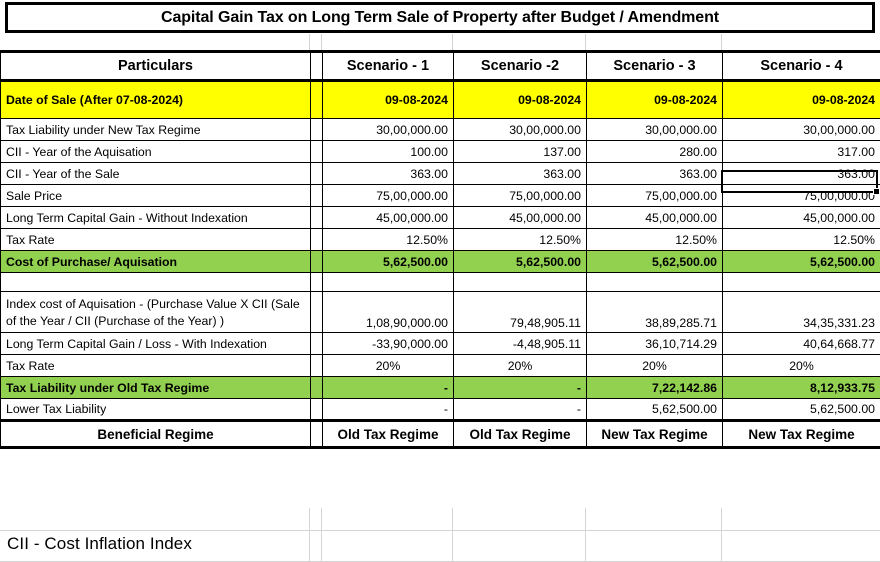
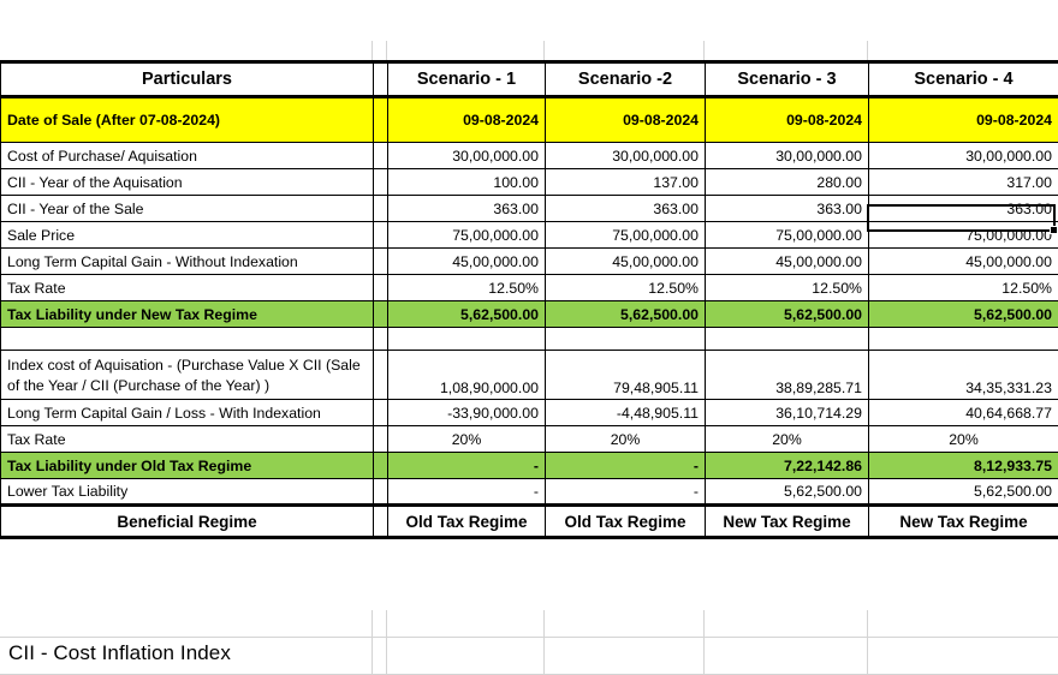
- Capital Gain Tax on Long Term Sale of Property after Budget / Amendment
  Particulars		Scenario - 1	Scenario -2	Scenario - 3	Scenario - 4
  Date of Sale (After 07-08-2024)		09-08-2024	09-08-2024	09-08-2024	09-08-2024
- Tax Liability under New Tax Regime		30,00,000.00	30,00,000.00	30,00,000.00	30,00,000.00
+ Cost of Purchase/ Aquisation		30,00,000.00	30,00,000.00	30,00,000.00	30,00,000.00
  CII - Year of the Aquisation		100.00	137.00	280.00	317.00
  CII - Year of the Sale		363.00	363.00	363.00	363.00
  Sale Price		75,00,000.00	75,00,000.00	75,00,000.00	75,00,000.00
  Long Term Capital Gain - Without Indexation		45,00,000.00	45,00,000.00	45,00,000.00	45,00,000.00
  Tax Rate		12.50%	12.50%	12.50%	12.50%
- Cost of Purchase/ Aquisation		5,62,500.00	5,62,500.00	5,62,500.00	5,62,500.00
+ Tax Liability under New Tax Regime		5,62,500.00	5,62,500.00	5,62,500.00	5,62,500.00
  Index cost of Aquisation - (Purchase Value X CII (Sale of the Year / CII (Purchase of the Year) )		1,08,90,000.00	79,48,905.11	38,89,285.71	34,35,331.23
  Long Term Capital Gain / Loss - With Indexation		-33,90,000.00	-4,48,905.11	36,10,714.29	40,64,668.77
  Tax Rate		20%	20%	20%	20%
  Tax Liability under Old Tax Regime		-	-	7,22,142.86	8,12,933.75
  Lower Tax Liability		-	-	5,62,500.00	5,62,500.00
  Beneficial Regime		Old Tax Regime	Old Tax Regime	New Tax Regime	New Tax Regime
  CII - Cost Inflation Index
